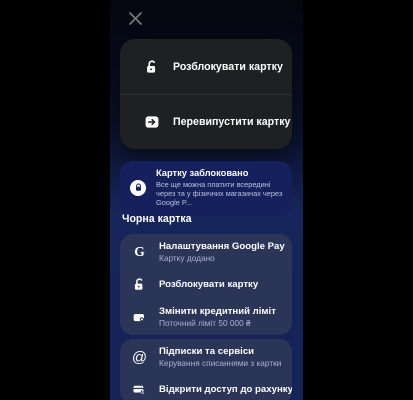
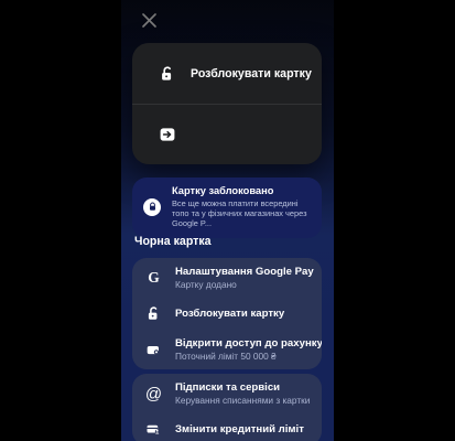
  Розблокувати картку
- Перевипустити картку
  Картку заблоковано
- Все ще можна платити всередині через та у фізичних магазинах через Google P...
+ Все ще можна платити всередині топо та у фізичних магазинах через Google P...
  Чорна картка
  G
  Налаштування Google Pay
  Картку додано
  Розблокувати картку
- Змінити кредитний ліміт
+ Відкрити доступ до рахунку
  Поточний ліміт 50 000 ₴
  @
  Підписки та сервіси
  Керування списаннями з картки
- Відкрити доступ до рахунку
+ Змінити кредитний ліміт
